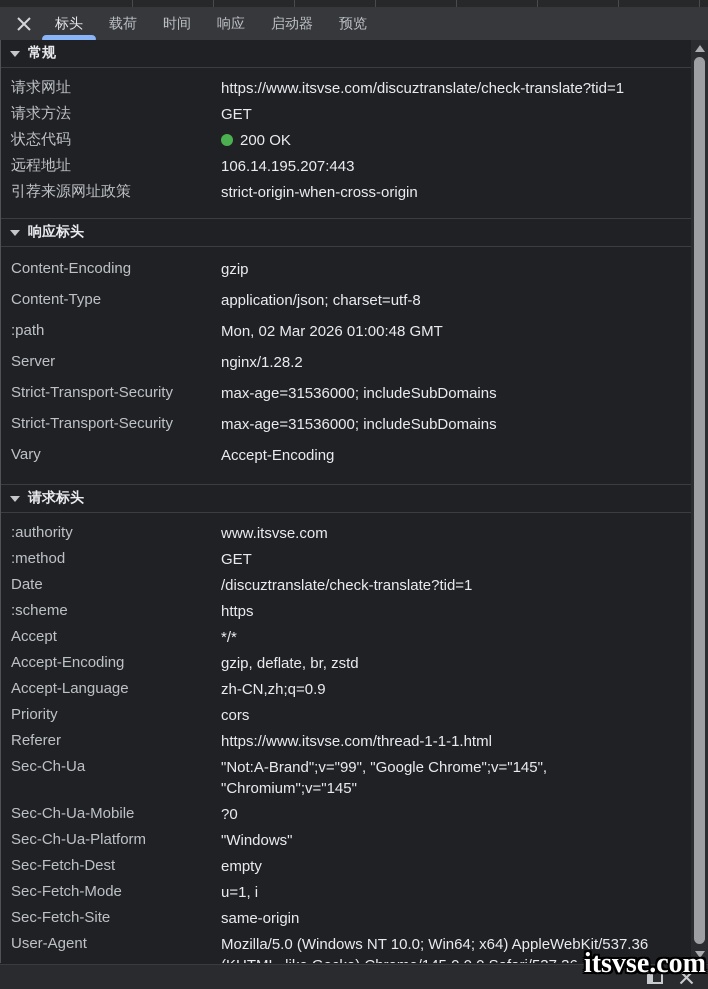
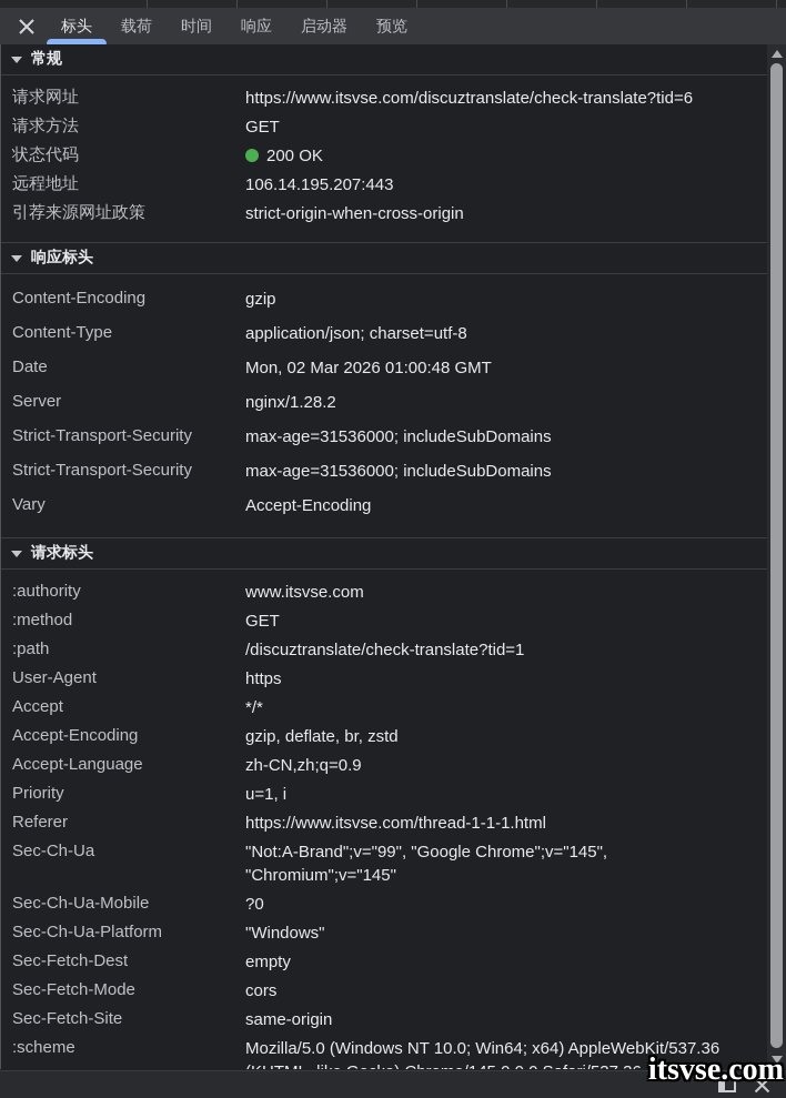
  标头
  载荷
  时间
  响应
  启动器
  预览
  常规
  请求网址
- https://www.itsvse.com/discuztranslate/check-translate?tid=1
+ https://www.itsvse.com/discuztranslate/check-translate?tid=6
  请求方法
  GET
  状态代码
  200 OK
  远程地址
  106.14.195.207:443
  引荐来源网址政策
  strict-origin-when-cross-origin
  响应标头
  Content-Encoding
  gzip
  Content-Type
  application/json; charset=utf-8
- :path
+ Date
  Mon, 02 Mar 2026 01:00:48 GMT
  Server
  nginx/1.28.2
  Strict-Transport-Security
  max-age=31536000; includeSubDomains
  Strict-Transport-Security
  max-age=31536000; includeSubDomains
  Vary
  Accept-Encoding
  请求标头
  :authority
  www.itsvse.com
  :method
  GET
- Date
+ :path
  /discuztranslate/check-translate?tid=1
- :scheme
+ User-Agent
  https
  Accept
  */*
  Accept-Encoding
  gzip, deflate, br, zstd
  Accept-Language
  zh-CN,zh;q=0.9
  Priority
- cors
+ u=1, i
  Referer
  https://www.itsvse.com/thread-1-1-1.html
  Sec-Ch-Ua
  "Not:A-Brand";v="99", "Google Chrome";v="145", "Chromium";v="145"
  Sec-Ch-Ua-Mobile
  ?0
  Sec-Ch-Ua-Platform
  "Windows"
  Sec-Fetch-Dest
  empty
  Sec-Fetch-Mode
- u=1, i
+ cors
  Sec-Fetch-Site
  same-origin
- User-Agent
+ :scheme
  itsvse.com
